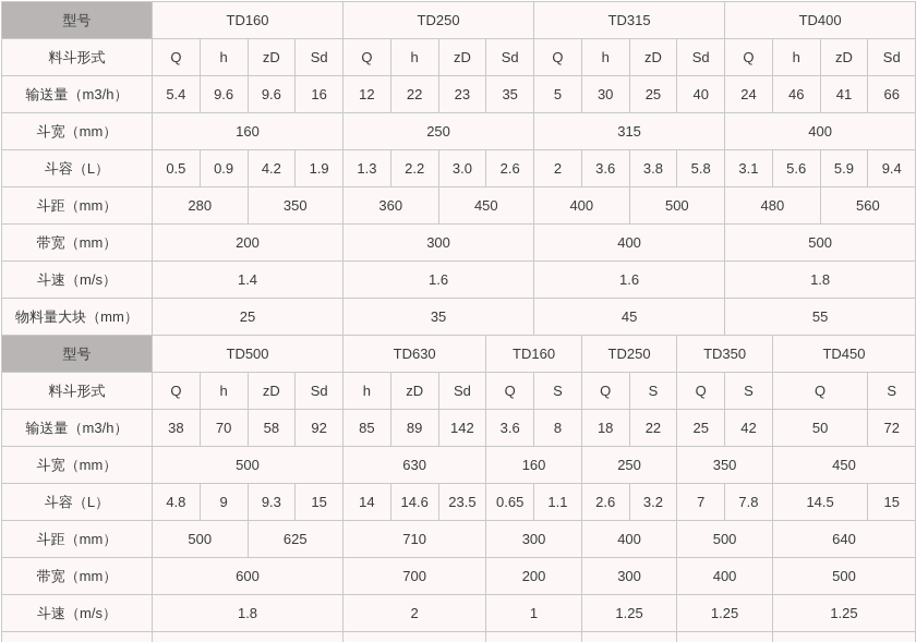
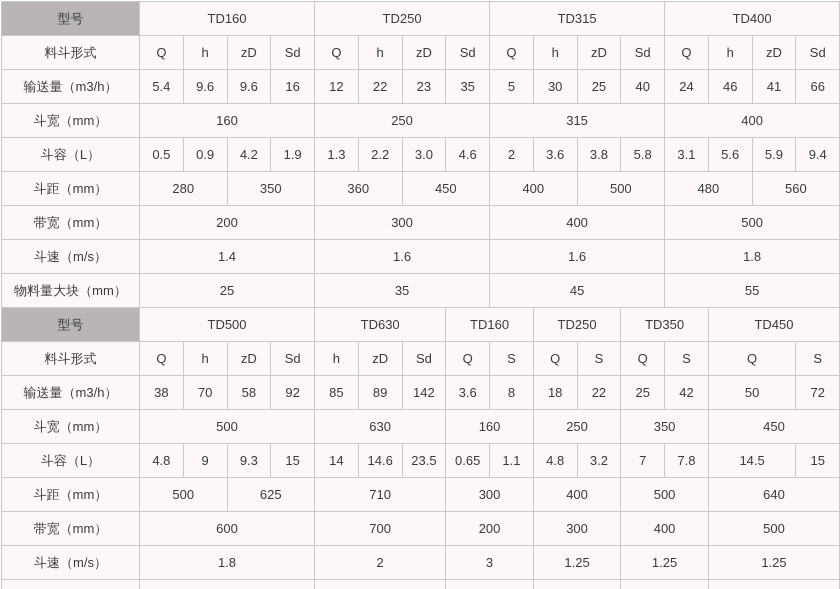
  型号	TD160	TD250	TD315	TD400
  料斗形式	Q	h	zD	Sd	Q	h	zD	Sd	Q	h	zD	Sd	Q	h	zD	Sd
  输送量（m3/h）	5.4	9.6	9.6	16	12	22	23	35	5	30	25	40	24	46	41	66
  斗宽（mm）	160	250	315	400
- 斗容（L）	0.5	0.9	4.2	1.9	1.3	2.2	3.0	2.6	2	3.6	3.8	5.8	3.1	5.6	5.9	9.4
+ 斗容（L）	0.5	0.9	4.2	1.9	1.3	2.2	3.0	4.6	2	3.6	3.8	5.8	3.1	5.6	5.9	9.4
  斗距（mm）	280	350	360	450	400	500	480	560
  带宽（mm）	200	300	400	500
  斗速（m/s）	1.4	1.6	1.6	1.8
  物料量大块（mm）	25	35	45	55
  型号	TD500	TD630	TD160	TD250	TD350	TD450
  料斗形式	Q	h	zD	Sd	h	zD	Sd	Q	S	Q	S	Q	S	Q	S
  输送量（m3/h）	38	70	58	92	85	89	142	3.6	8	18	22	25	42	50	72
  斗宽（mm）	500	630	160	250	350	450
- 斗容（L）	4.8	9	9.3	15	14	14.6	23.5	0.65	1.1	2.6	3.2	7	7.8	14.5	15
+ 斗容（L）	4.8	9	9.3	15	14	14.6	23.5	0.65	1.1	4.8	3.2	7	7.8	14.5	15
  斗距（mm）	500	625	710	300	400	500	640
  带宽（mm）	600	700	200	300	400	500
- 斗速（m/s）	1.8	2	1	1.25	1.25	1.25
+ 斗速（m/s）	1.8	2	3	1.25	1.25	1.25
